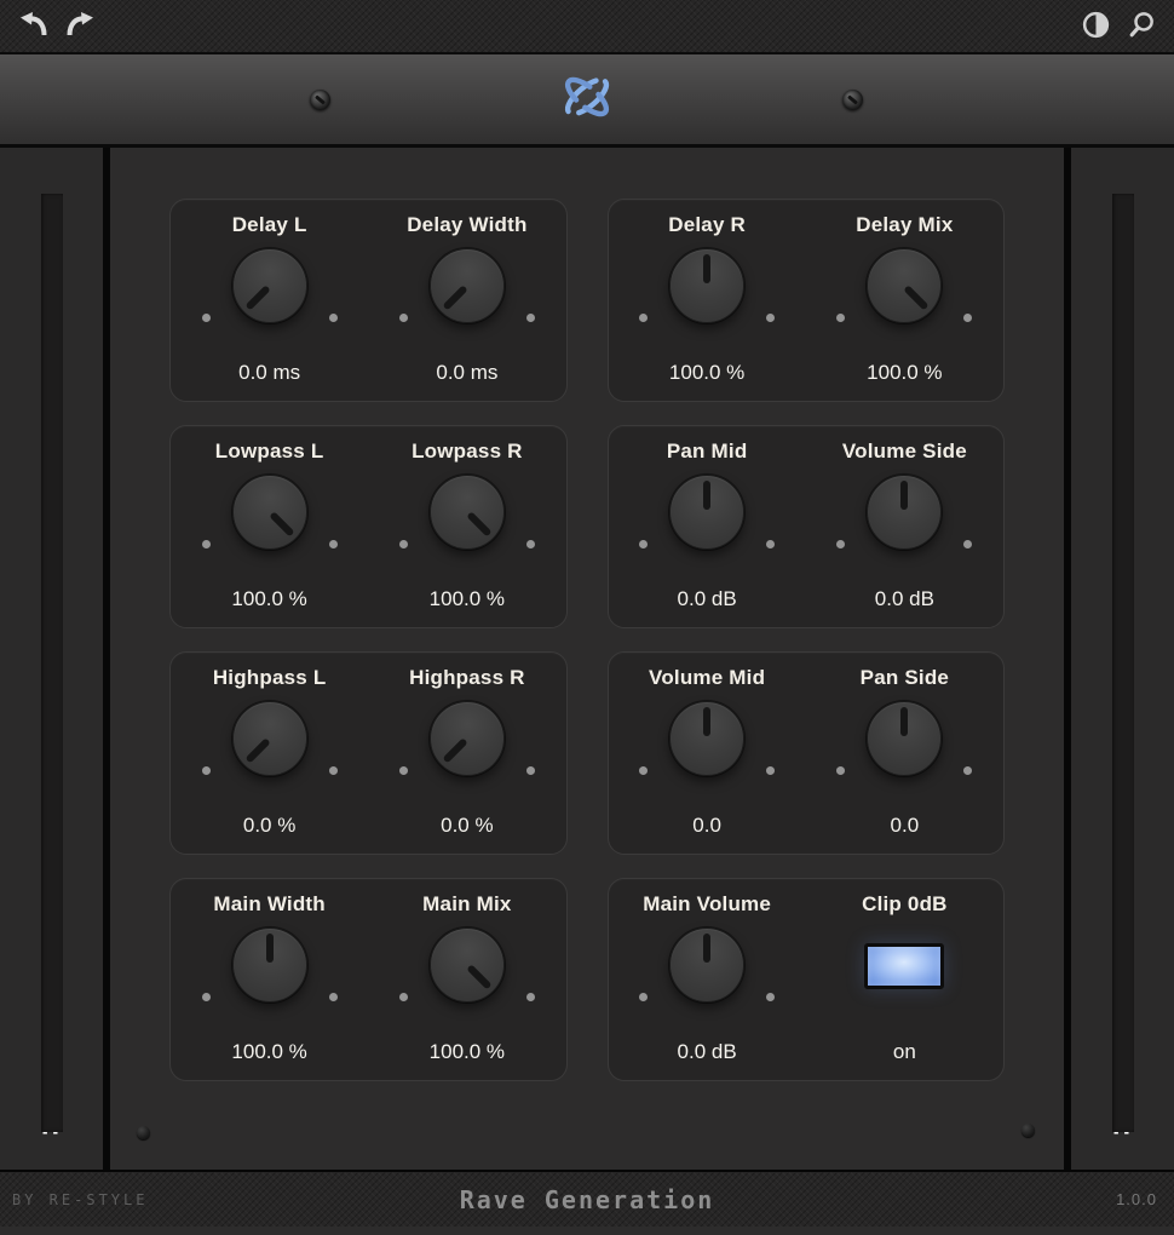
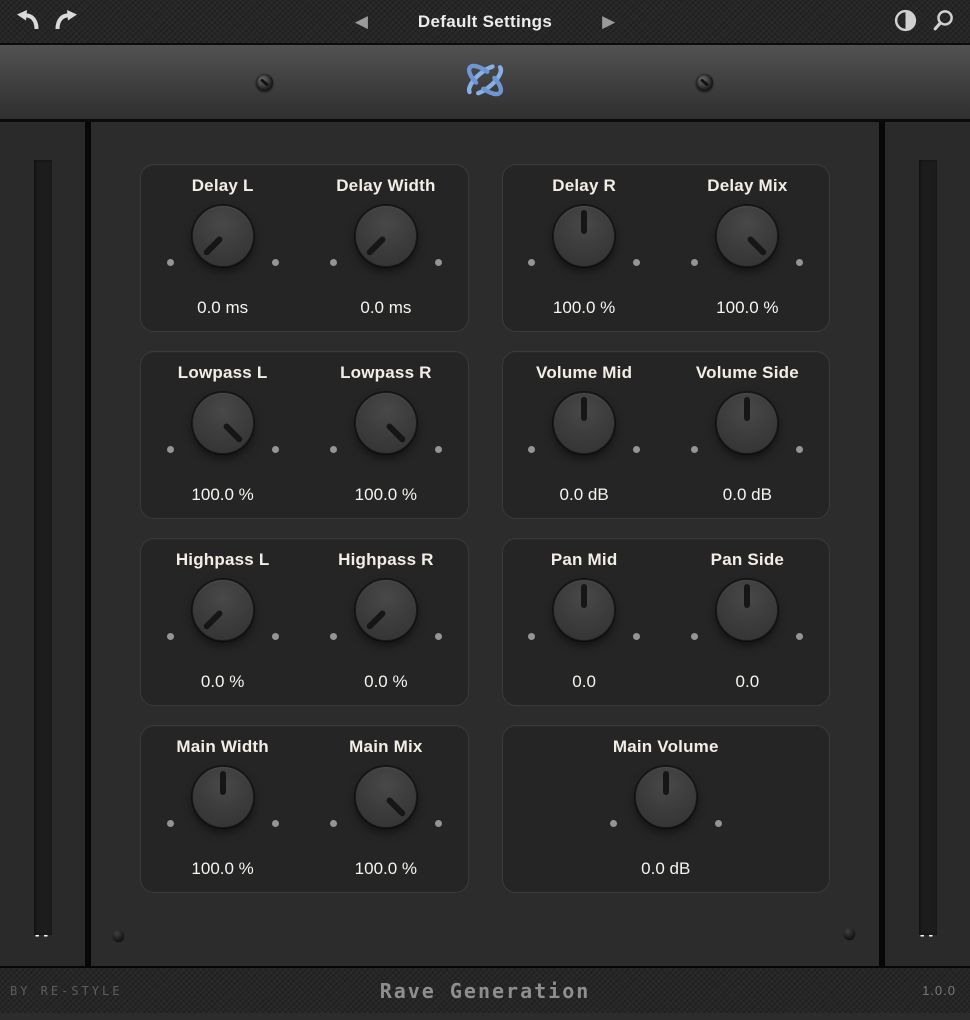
+ ◀
+ Default Settings
+ ▶
  --
  Delay L
  0.0 ms
  Delay Width
  0.0 ms
  Delay R
  100.0 %
  Delay Mix
  100.0 %
  Lowpass L
  100.0 %
  Lowpass R
  100.0 %
- Pan Mid
+ Volume Mid
  0.0 dB
  Volume Side
  0.0 dB
  Highpass L
  0.0 %
  Highpass R
  0.0 %
- Volume Mid
+ Pan Mid
  0.0
  Pan Side
  0.0
  Main Width
  100.0 %
  Main Mix
  100.0 %
  Main Volume
  0.0 dB
- Clip 0dB
- on
  --
  BY RE-STYLE
  Rave Generation
  1.0.0
